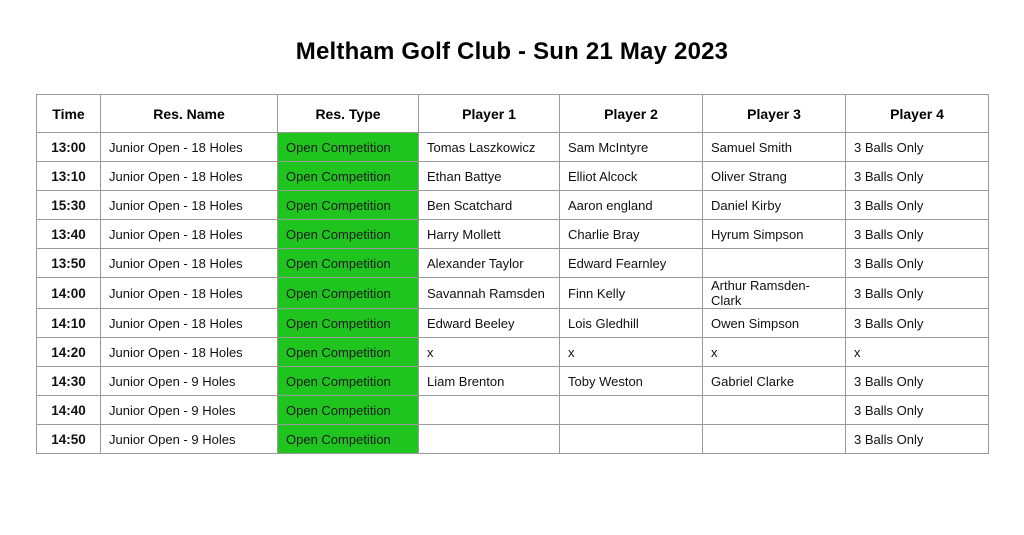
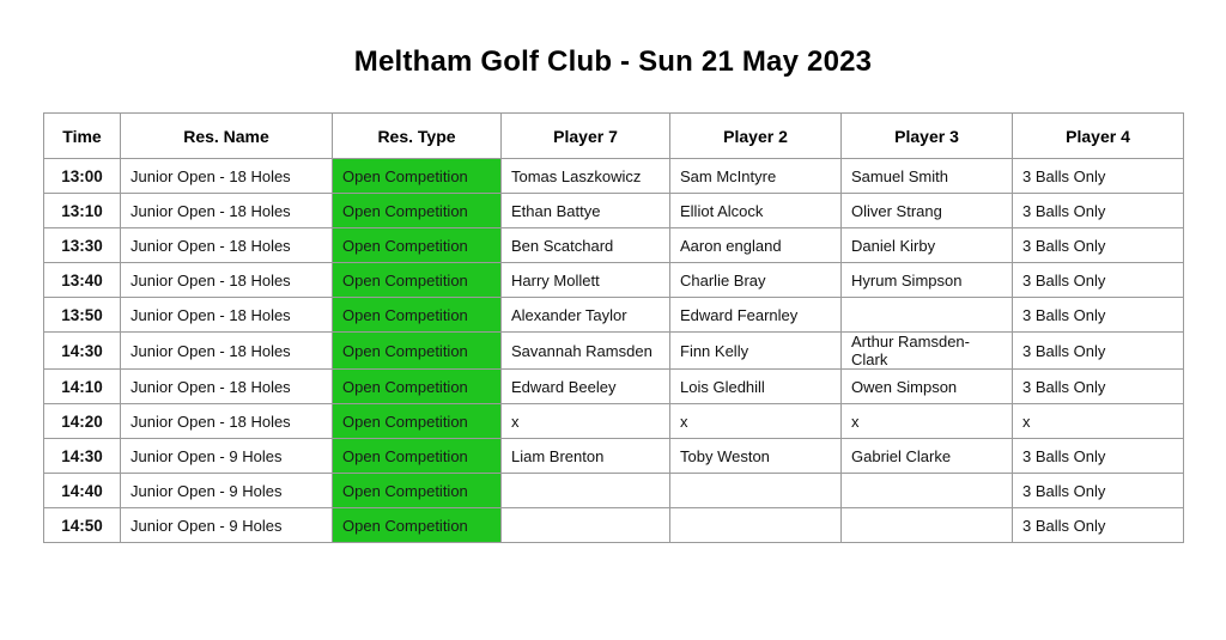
  Meltham Golf Club - Sun 21 May 2023
- Time	Res. Name	Res. Type	Player 1	Player 2	Player 3	Player 4
+ Time	Res. Name	Res. Type	Player 7	Player 2	Player 3	Player 4
  13:00	Junior Open - 18 Holes	Open Competition	Tomas Laszkowicz	Sam McIntyre	Samuel Smith	3 Balls Only
  13:10	Junior Open - 18 Holes	Open Competition	Ethan Battye	Elliot Alcock	Oliver Strang	3 Balls Only
- 15:30	Junior Open - 18 Holes	Open Competition	Ben Scatchard	Aaron england	Daniel Kirby	3 Balls Only
+ 13:30	Junior Open - 18 Holes	Open Competition	Ben Scatchard	Aaron england	Daniel Kirby	3 Balls Only
  13:40	Junior Open - 18 Holes	Open Competition	Harry Mollett	Charlie Bray	Hyrum Simpson	3 Balls Only
  13:50	Junior Open - 18 Holes	Open Competition	Alexander Taylor	Edward Fearnley		3 Balls Only
- 14:00	Junior Open - 18 Holes	Open Competition	Savannah Ramsden	Finn Kelly	Arthur Ramsden-Clark	3 Balls Only
+ 14:30	Junior Open - 18 Holes	Open Competition	Savannah Ramsden	Finn Kelly	Arthur Ramsden-Clark	3 Balls Only
  14:10	Junior Open - 18 Holes	Open Competition	Edward Beeley	Lois Gledhill	Owen Simpson	3 Balls Only
  14:20	Junior Open - 18 Holes	Open Competition	x	x	x	x
  14:30	Junior Open - 9 Holes	Open Competition	Liam Brenton	Toby Weston	Gabriel Clarke	3 Balls Only
  14:40	Junior Open - 9 Holes	Open Competition				3 Balls Only
  14:50	Junior Open - 9 Holes	Open Competition				3 Balls Only
